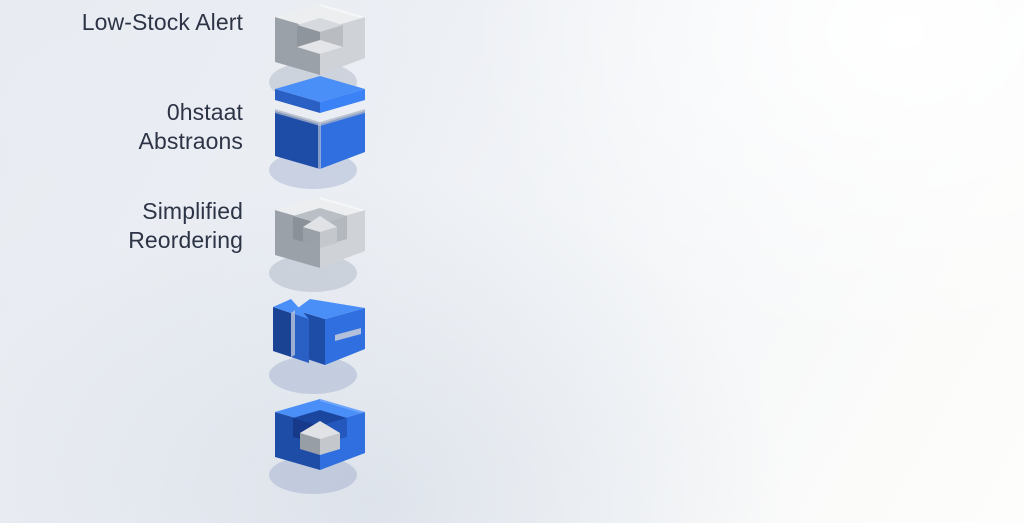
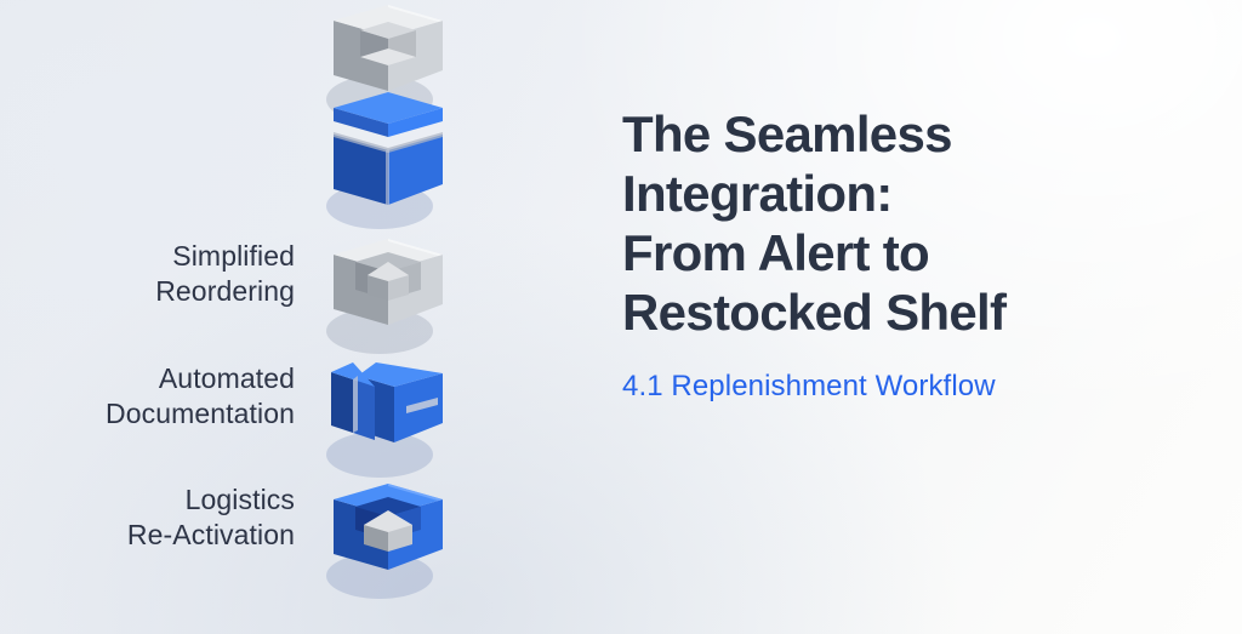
- Low-Stock Alert
- 0hstaat
- Abstraons
  Simplified
  Reordering
+ Automated
+ Documentation
+ Logistics
+ Re-Activation
+ The Seamless
+ Integration:
+ From Alert to
+ Restocked Shelf
+ 4.1 Replenishment Workflow
